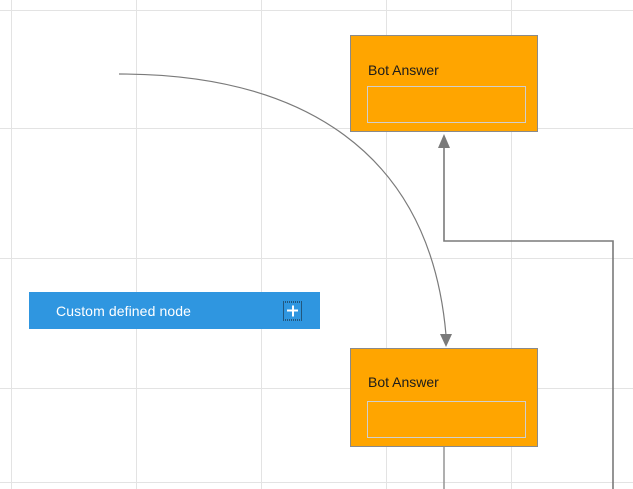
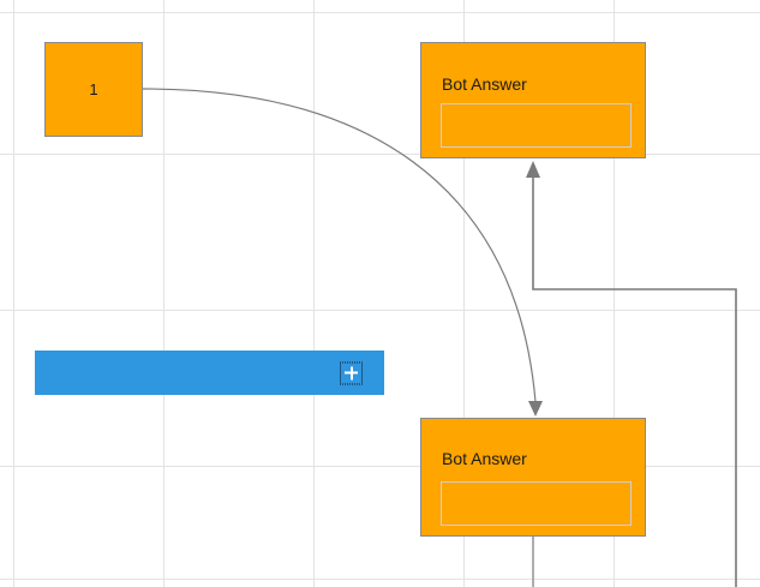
+ 1
  Bot Answer
  Bot Answer
- Custom defined node
